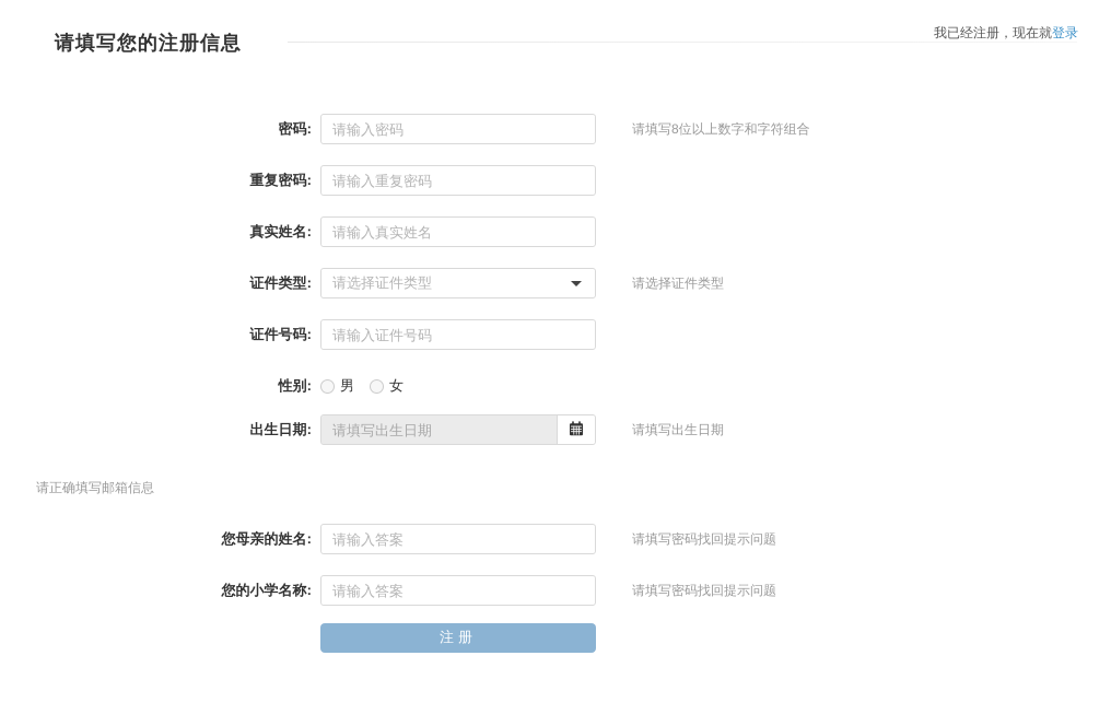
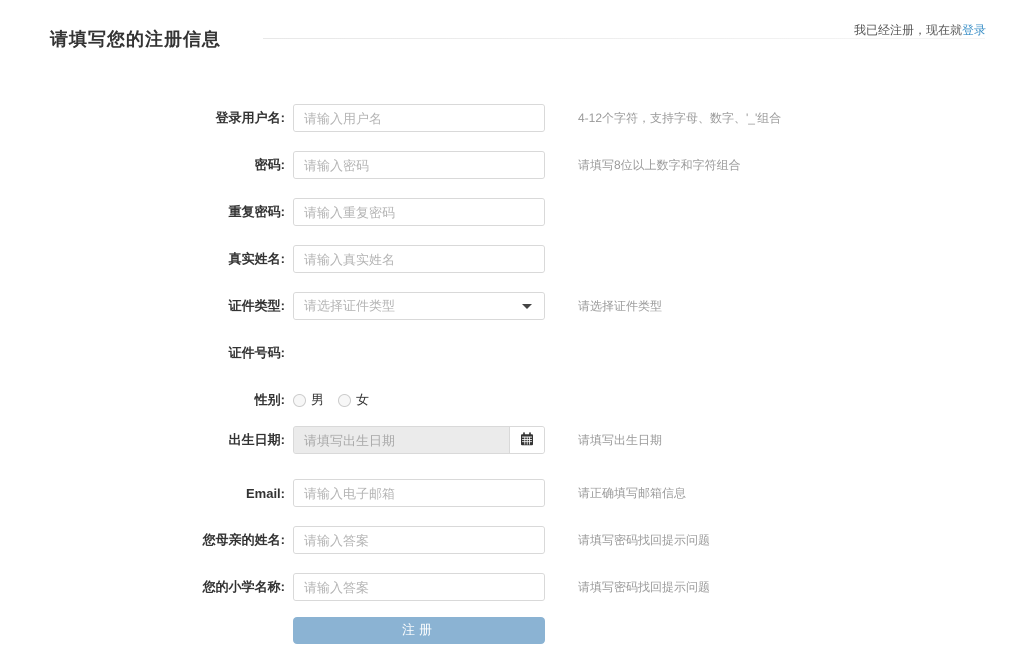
  请填写您的注册信息
  我已经注册，现在就登录
+ 登录用户名:
+ 请输入用户名
+ 4-12个字符，支持字母、数字、'_'组合
  密码:
  请输入密码
  请填写8位以上数字和字符组合
  重复密码:
  请输入重复密码
  真实姓名:
  请输入真实姓名
  证件类型:
  请选择证件类型
  请选择证件类型
  证件号码:
- 请输入证件号码
  性别:
  男
  女
  出生日期:
  请填写出生日期
  请填写出生日期
+ Email:
+ 请输入电子邮箱
  请正确填写邮箱信息
  您母亲的姓名:
  请输入答案
  请填写密码找回提示问题
  您的小学名称:
  请输入答案
  请填写密码找回提示问题
  注册
